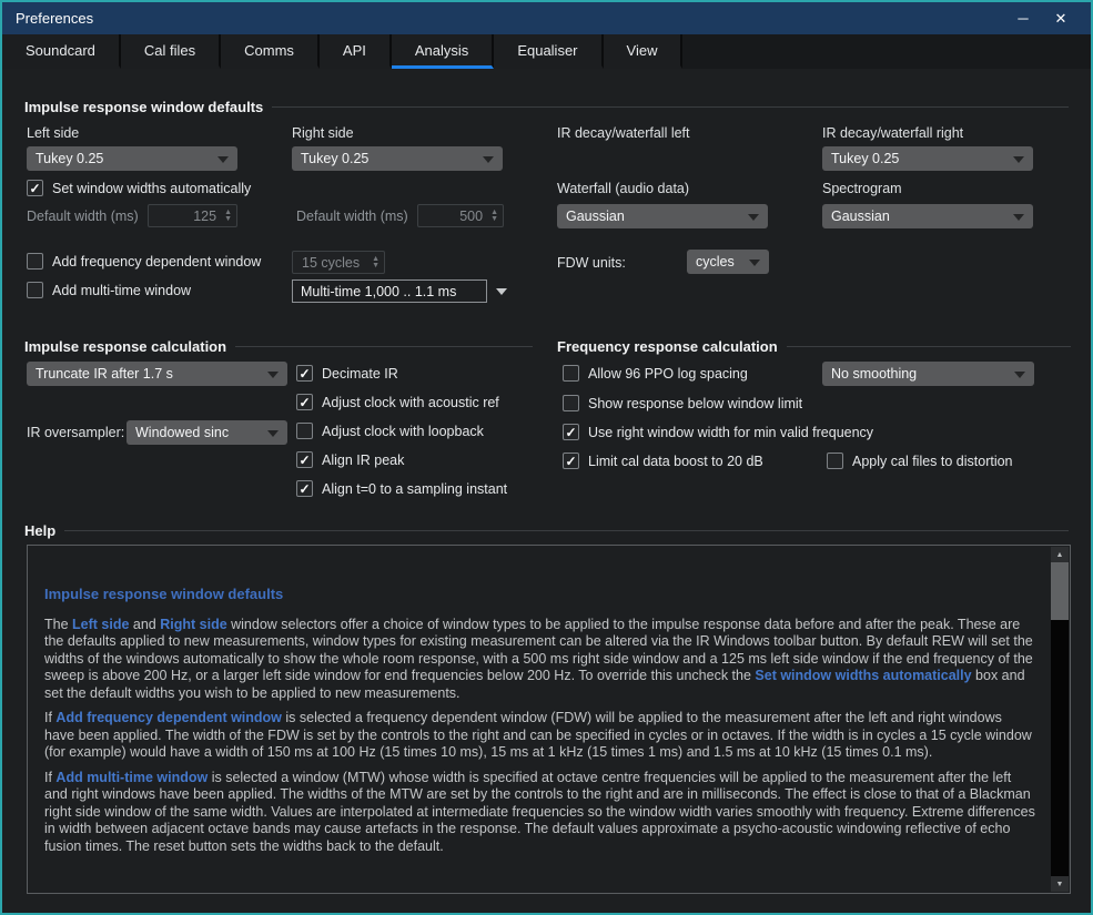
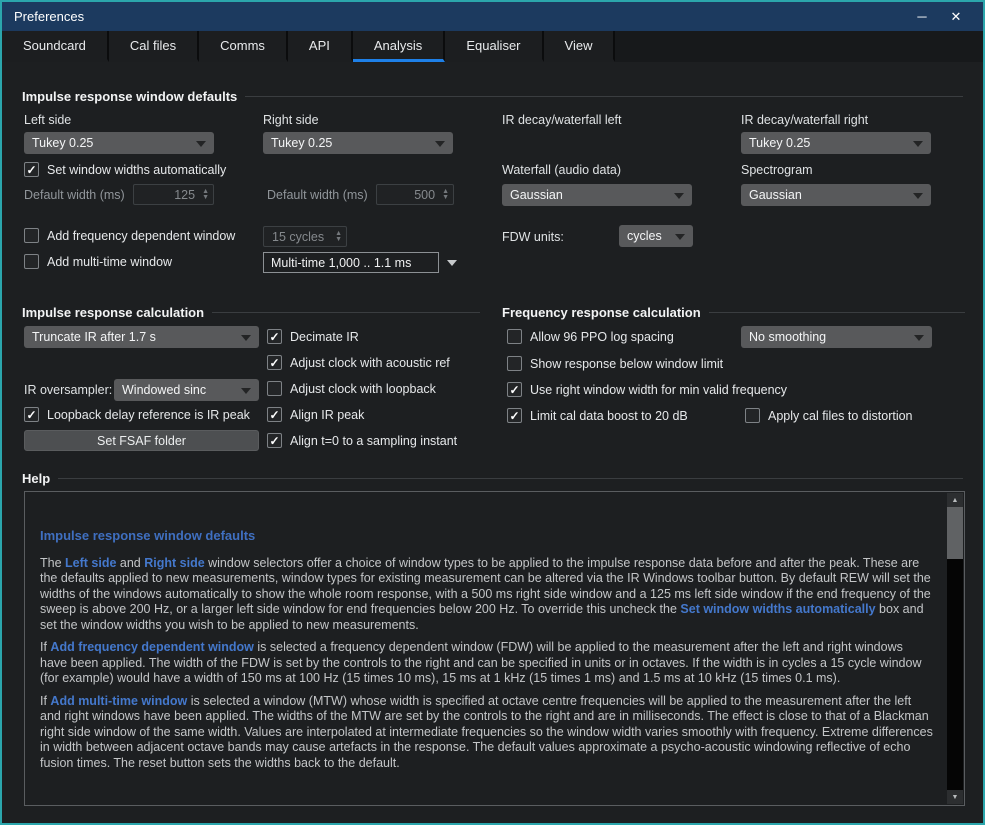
  Preferences
  ─
  ✕
  Soundcard
  Cal files
  Comms
  API
  Analysis
  Equaliser
  View
  Impulse response window defaults
  Left side
  Tukey 0.25
  Right side
  Tukey 0.25
  IR decay/waterfall left
  IR decay/waterfall right
  Tukey 0.25
  Set window widths automatically
  Waterfall (audio data)
  Spectrogram
  Default width (ms)
  125
  Default width (ms)
  500
  Gaussian
  Gaussian
  Add frequency dependent window
  15 cycles
  FDW units:
  cycles
  Add multi-time window
  Multi-time 1,000 .. 1.1 ms
  Impulse response calculation
  Truncate IR after 1.7 s
  Decimate IR
  Adjust clock with acoustic ref
  IR oversampler:
  Windowed sinc
  Adjust clock with loopback
+ Loopback delay reference is IR peak
  Align IR peak
+ Set FSAF folder
  Align t=0 to a sampling instant
  Frequency response calculation
  Allow 96 PPO log spacing
  No smoothing
  Show response below window limit
  Use right window width for min valid frequency
  Limit cal data boost to 20 dB
  Apply cal files to distortion
  Help
  Impulse response window defaults
- The Left side and Right side window selectors offer a choice of window types to be applied to the impulse response data before and after the peak. These are the defaults applied to new measurements, window types for existing measurement can be altered via the IR Windows toolbar button. By default REW will set the widths of the windows automatically to show the whole room response, with a 500 ms right side window and a 125 ms left side window if the end frequency of the sweep is above 200 Hz, or a larger left side window for end frequencies below 200 Hz. To override this uncheck the Set window widths automatically box and set the default widths you wish to be applied to new measurements.
+ The Left side and Right side window selectors offer a choice of window types to be applied to the impulse response data before and after the peak. These are the defaults applied to new measurements, window types for existing measurement can be altered via the IR Windows toolbar button. By default REW will set the widths of the windows automatically to show the whole room response, with a 500 ms right side window and a 125 ms left side window if the end frequency of the sweep is above 200 Hz, or a larger left side window for end frequencies below 200 Hz. To override this uncheck the Set window widths automatically box and set the window widths you wish to be applied to new measurements.
- If Add frequency dependent window is selected a frequency dependent window (FDW) will be applied to the measurement after the left and right windows have been applied. The width of the FDW is set by the controls to the right and can be specified in cycles or in octaves. If the width is in cycles a 15 cycle window (for example) would have a width of 150 ms at 100 Hz (15 times 10 ms), 15 ms at 1 kHz (15 times 1 ms) and 1.5 ms at 10 kHz (15 times 0.1 ms).
+ If Add frequency dependent window is selected a frequency dependent window (FDW) will be applied to the measurement after the left and right windows have been applied. The width of the FDW is set by the controls to the right and can be specified in units or in octaves. If the width is in cycles a 15 cycle window (for example) would have a width of 150 ms at 100 Hz (15 times 10 ms), 15 ms at 1 kHz (15 times 1 ms) and 1.5 ms at 10 kHz (15 times 0.1 ms).
  If Add multi-time window is selected a window (MTW) whose width is specified at octave centre frequencies will be applied to the measurement after the left and right windows have been applied. The widths of the MTW are set by the controls to the right and are in milliseconds. The effect is close to that of a Blackman right side window of the same width. Values are interpolated at intermediate frequencies so the window width varies smoothly with frequency. Extreme differences in width between adjacent octave bands may cause artefacts in the response. The default values approximate a psycho-acoustic windowing reflective of echo fusion times. The reset button sets the widths back to the default.
